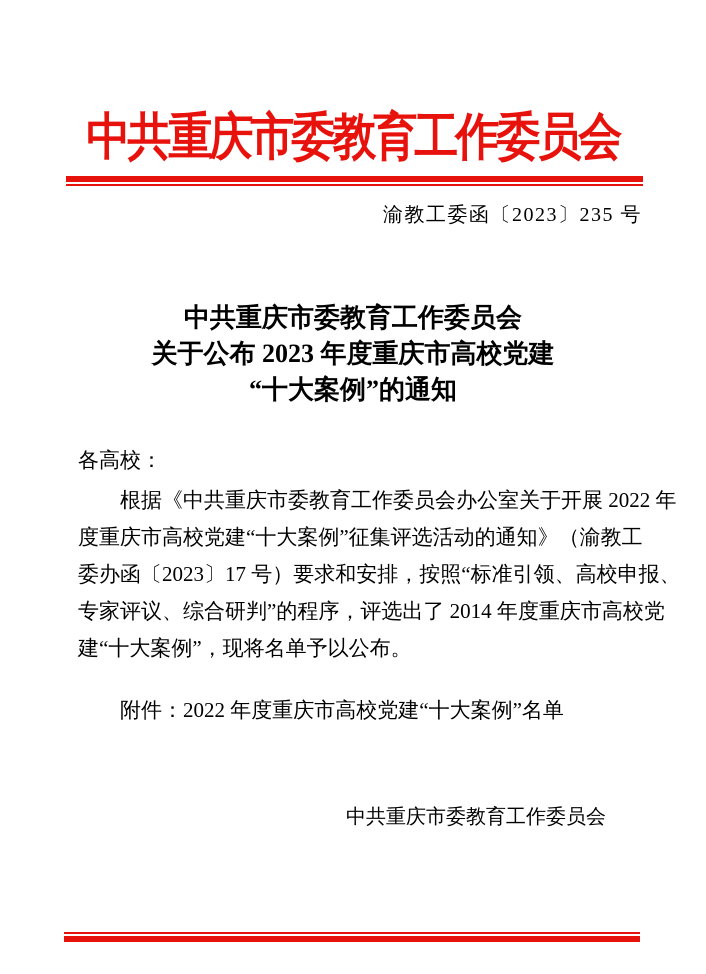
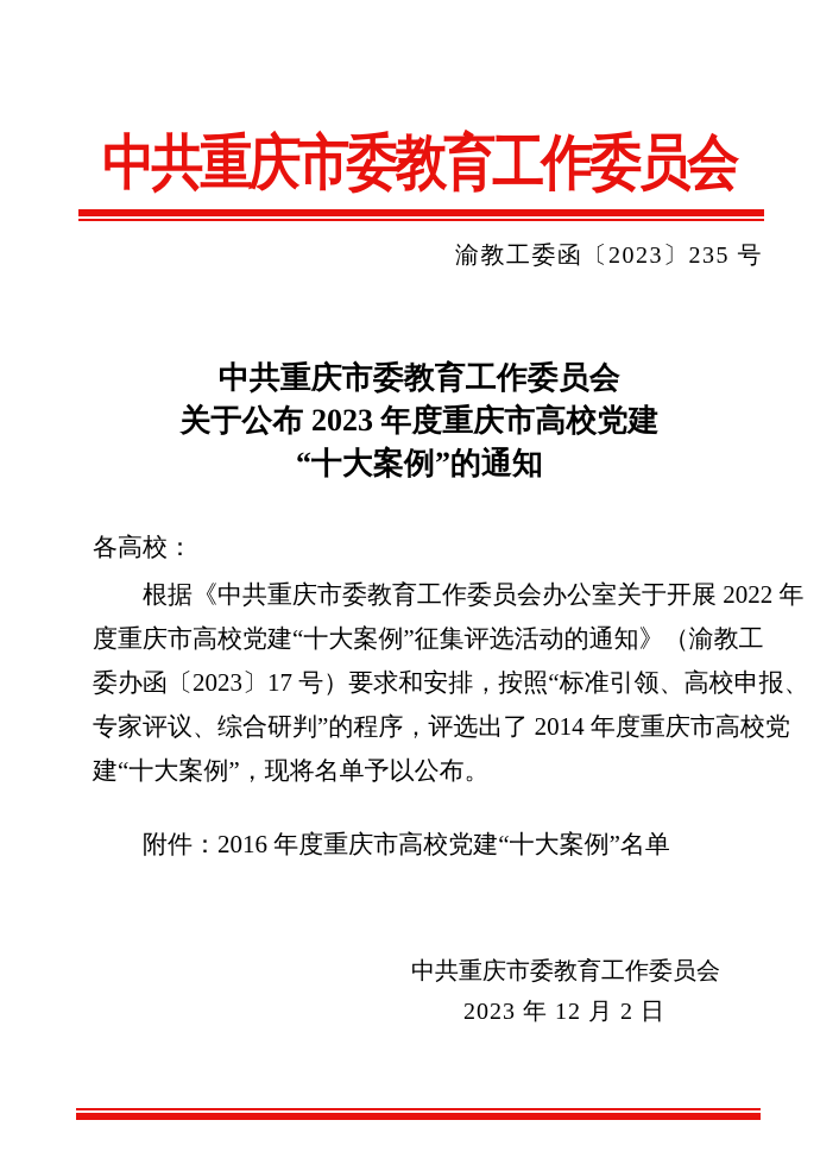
  中共重庆市委教育工作委员会
  渝教工委函〔2023〕235 号
  中共重庆市委教育工作委员会
  关于公布 2023 年度重庆市高校党建
  “十大案例”的通知
  各高校：
  根据《中共重庆市委教育工作委员会办公室关于开展 2022 年
  度重庆市高校党建“十大案例”征集评选活动的通知》（渝教工
  委办函〔2023〕17 号）要求和安排，按照“标准引领、高校申报、
  专家评议、综合研判”的程序，评选出了 2014 年度重庆市高校党
  建“十大案例”，现将名单予以公布。
- 附件：2022 年度重庆市高校党建“十大案例”名单
+ 附件：2016 年度重庆市高校党建“十大案例”名单
  中共重庆市委教育工作委员会
+ 2023 年 12 月 2 日
